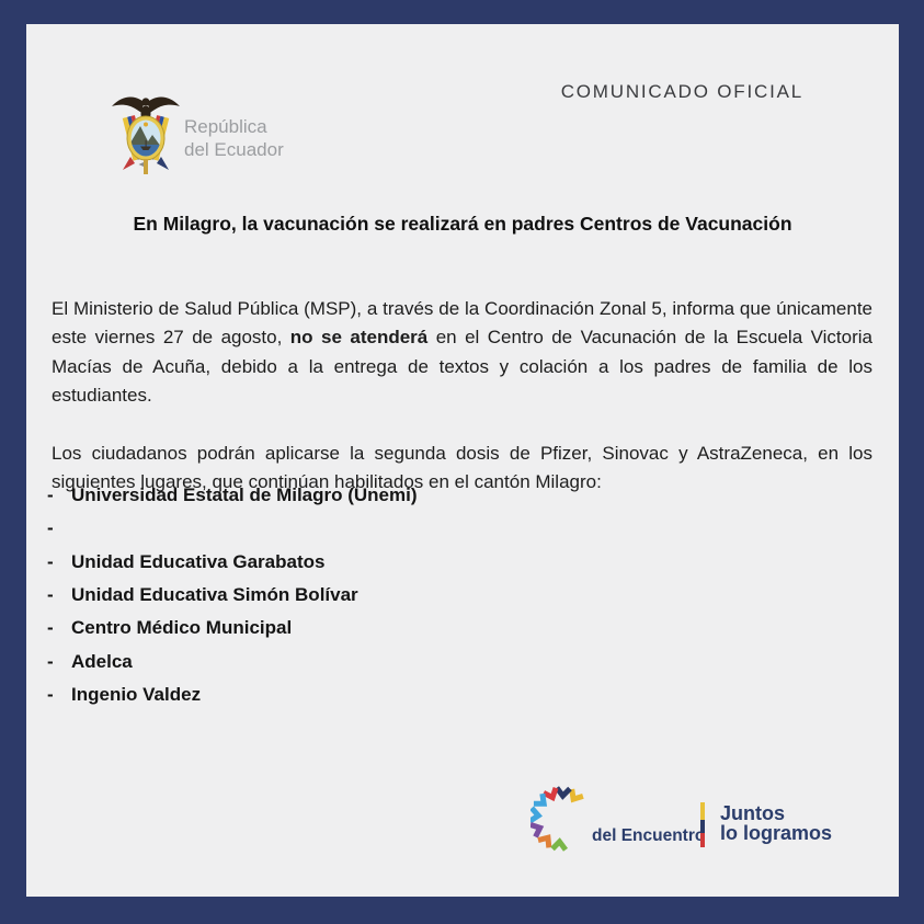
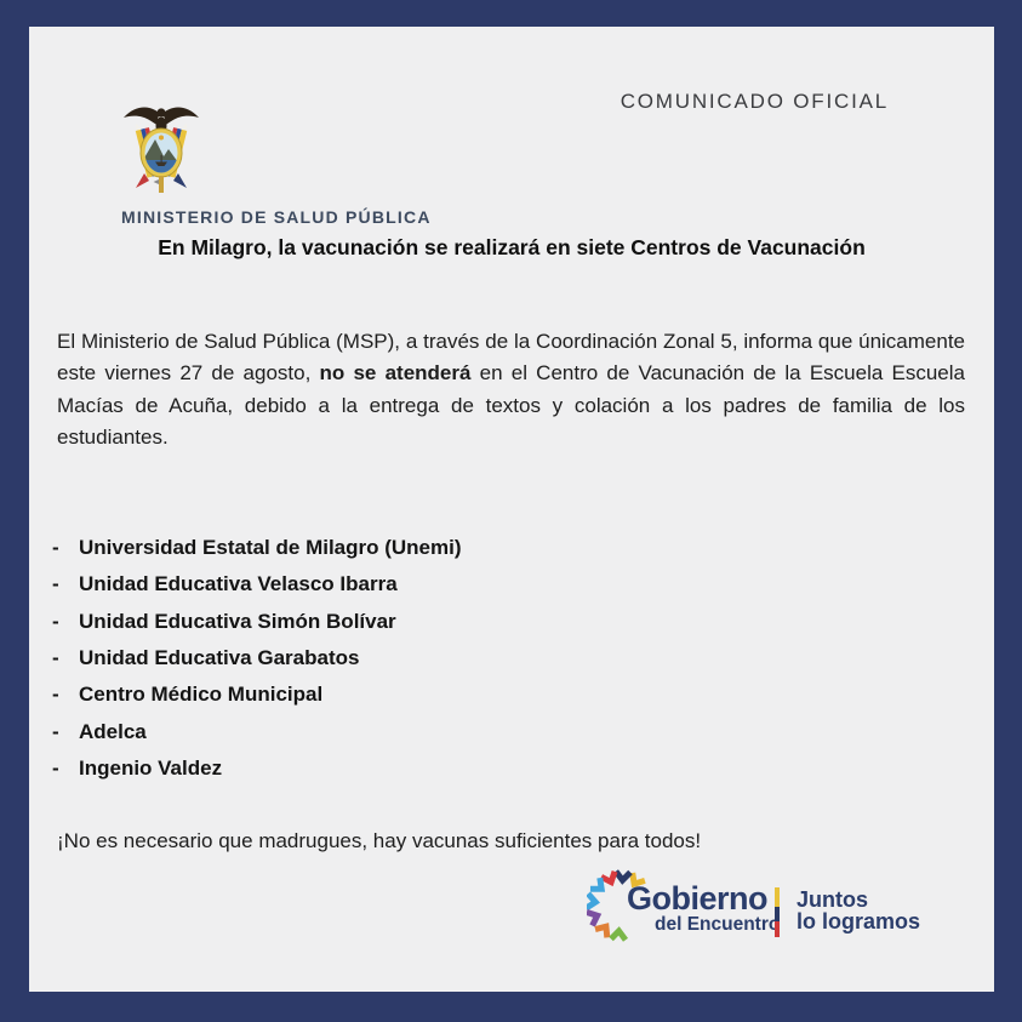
- República
- del Ecuador
  COMUNICADO OFICIAL
+ MINISTERIO DE SALUD PÚBLICA
- En Milagro, la vacunación se realizará en padres Centros de Vacunación
+ En Milagro, la vacunación se realizará en siete Centros de Vacunación
- El Ministerio de Salud Pública (MSP), a través de la Coordinación Zonal 5, informa que únicamente este viernes 27 de agosto, no se atenderá en el Centro de Vacunación de la Escuela Victoria Macías de Acuña, debido a la entrega de textos y colación a los padres de familia de los estudiantes.
+ El Ministerio de Salud Pública (MSP), a través de la Coordinación Zonal 5, informa que únicamente este viernes 27 de agosto, no se atenderá en el Centro de Vacunación de la Escuela Escuela Macías de Acuña, debido a la entrega de textos y colación a los padres de familia de los estudiantes.
- Los ciudadanos podrán aplicarse la segunda dosis de Pfizer, Sinovac y AstraZeneca, en los siguientes lugares, que continúan habilitados en el cantón Milagro:
  -
  Universidad Estatal de Milagro (Unemi)
  -
+ Unidad Educativa Velasco Ibarra
  -
- Unidad Educativa Garabatos
+ Unidad Educativa Simón Bolívar
  -
- Unidad Educativa Simón Bolívar
+ Unidad Educativa Garabatos
  -
  Centro Médico Municipal
  -
  Adelca
  -
  Ingenio Valdez
+ ¡No es necesario que madrugues, hay vacunas suficientes para todos!
+ Gobierno
  del Encuentr
  Juntos
  lo logramos
